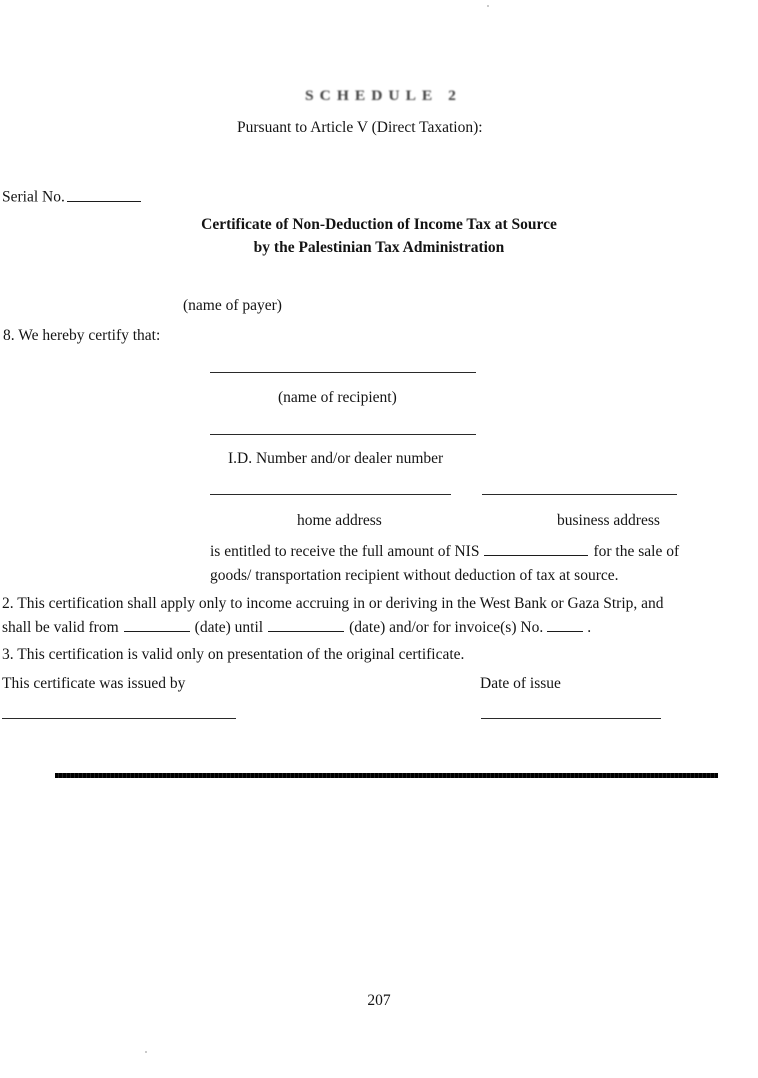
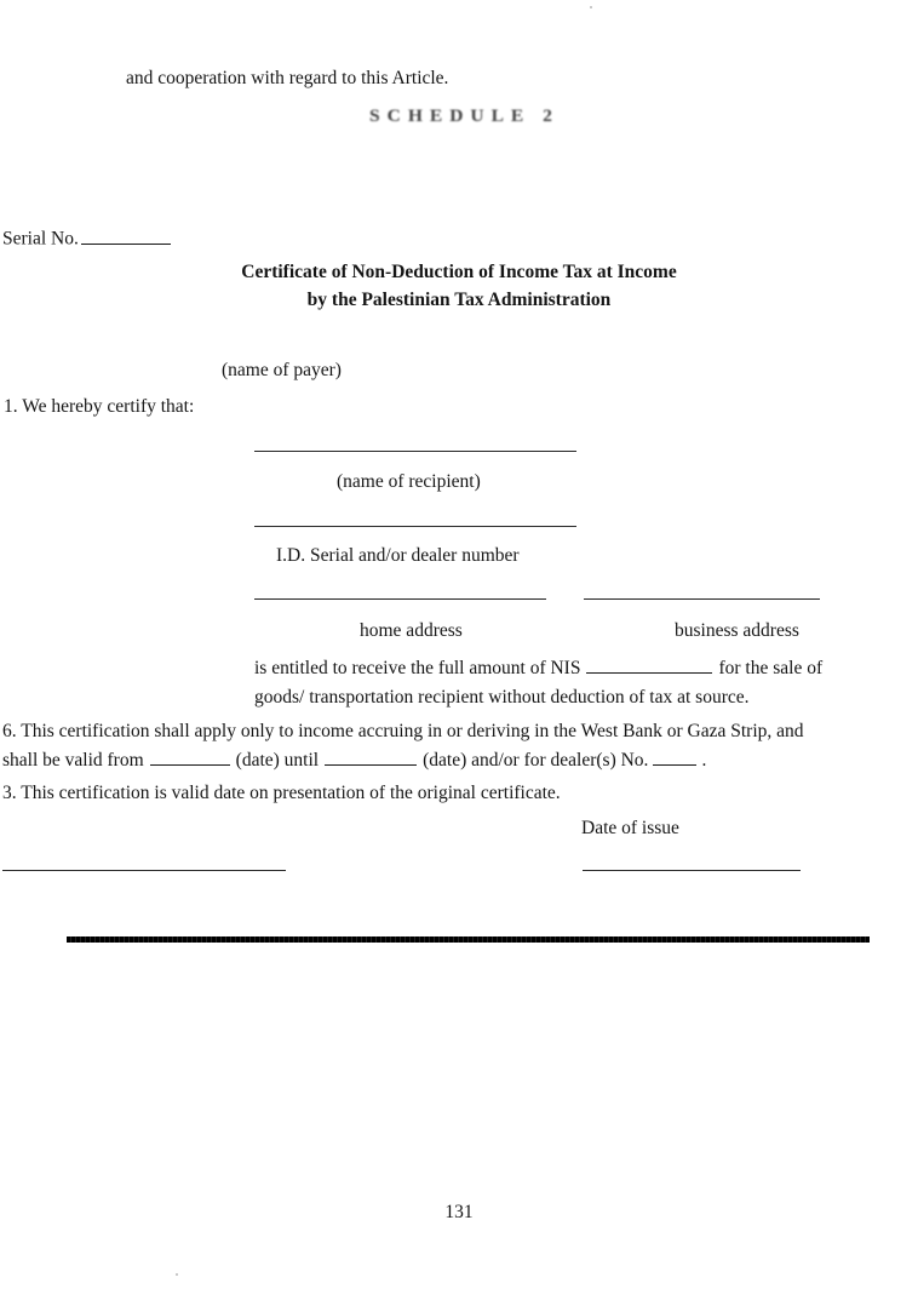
+ and cooperation with regard to this Article.
  SCHEDULE 2
- Pursuant to Article V (Direct Taxation):
  Serial No.
- Certificate of Non-Deduction of Income Tax at Source
+ Certificate of Non-Deduction of Income Tax at Income
  by the Palestinian Tax Administration
  (name of payer)
- 8. We hereby certify that:
+ 1. We hereby certify that:
  (name of recipient)
- I.D. Number and/or dealer number
+ I.D. Serial and/or dealer number
  home address
  business address
  is entitled to receive the full amount of NIS for the sale of
  goods/ transportation recipient without deduction of tax at source.
- 2. This certification shall apply only to income accruing in or deriving in the West Bank or Gaza Strip, and
+ 6. This certification shall apply only to income accruing in or deriving in the West Bank or Gaza Strip, and
- shall be valid from (date) until (date) and/or for invoice(s) No. .
+ shall be valid from (date) until (date) and/or for dealer(s) No. .
- 3. This certification is valid only on presentation of the original certificate.
+ 3. This certification is valid date on presentation of the original certificate.
- This certificate was issued by
  Date of issue
- 207
+ 131
